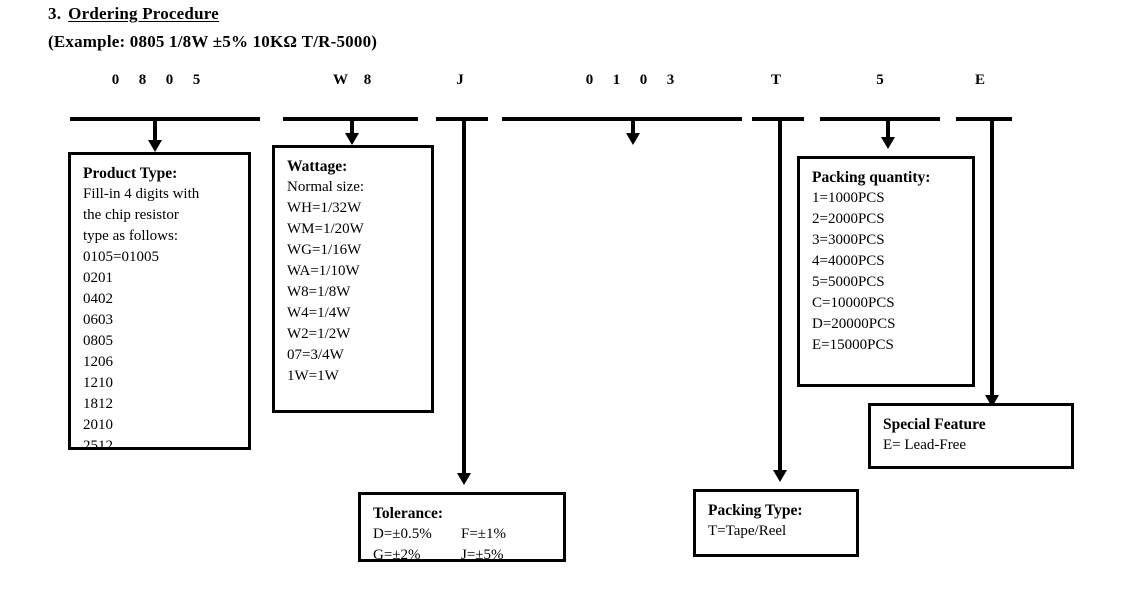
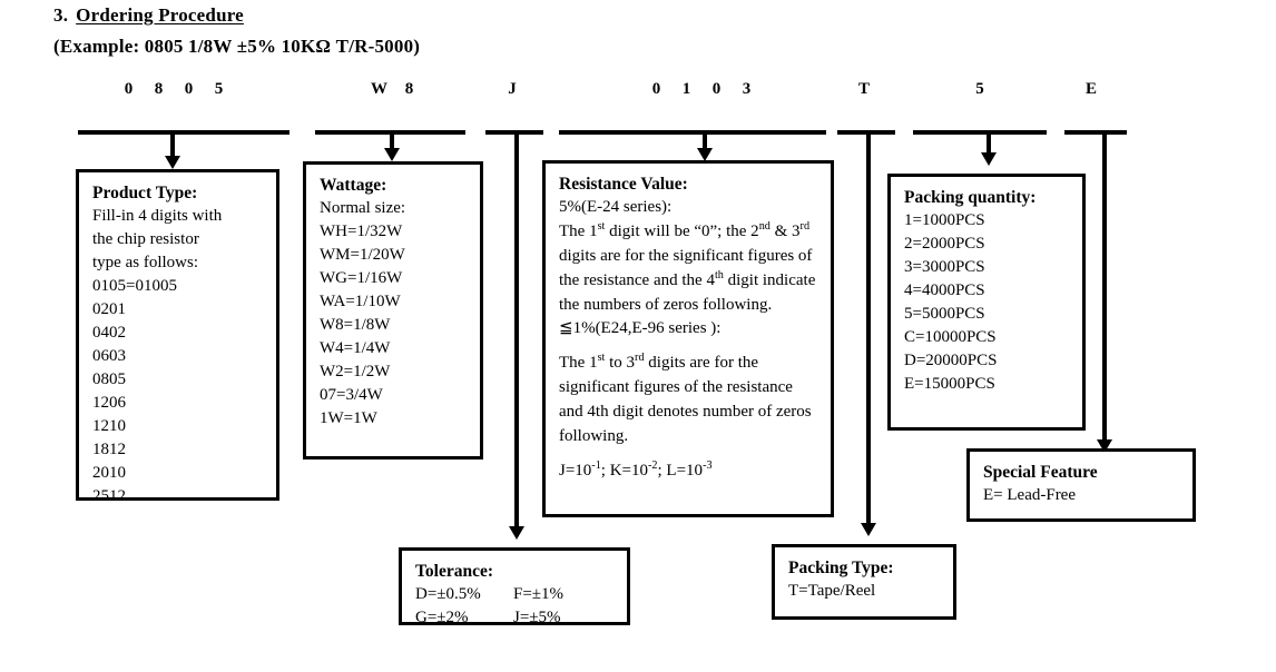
  3. Ordering Procedure
  (Example: 0805 1/8W ±5% 10KΩ T/R-5000)
  0 8 0 5
  W 8
  J
  0 1 0 3
  T
  5
  E
  Product Type:
  Fill-in 4 digits with
  the chip resistor
  type as follows:
  0105=01005
  0201
  0402
  0603
  0805
  1206
  1210
  1812
  2010
  2512
  Wattage:
  Normal size:
  WH=1/32W
  WM=1/20W
  WG=1/16W
  WA=1/10W
  W8=1/8W
  W4=1/4W
  W2=1/2W
  07=3/4W
  1W=1W
+ Resistance Value:
+ 5%(E-24 series):
+ The 1st digit will be “0”; the 2nd & 3rd digits are for the significant figures of the resistance and the 4th digit indicate the numbers of zeros following.
+ ≦1%(E24,E-96 series ):
+ The 1st to 3rd digits are for the significant figures of the resistance and 4th digit denotes number of zeros following.
+ J=10-1; K=10-2; L=10-3
  Packing quantity:
  1=1000PCS
  2=2000PCS
  3=3000PCS
  4=4000PCS
  5=5000PCS
  C=10000PCS
  D=20000PCS
  E=15000PCS
  Special Feature
  E= Lead-Free
  Tolerance:
  D=±0.5% F=±1%
  G=±2% J=±5%
  Packing Type:
  T=Tape/Reel
